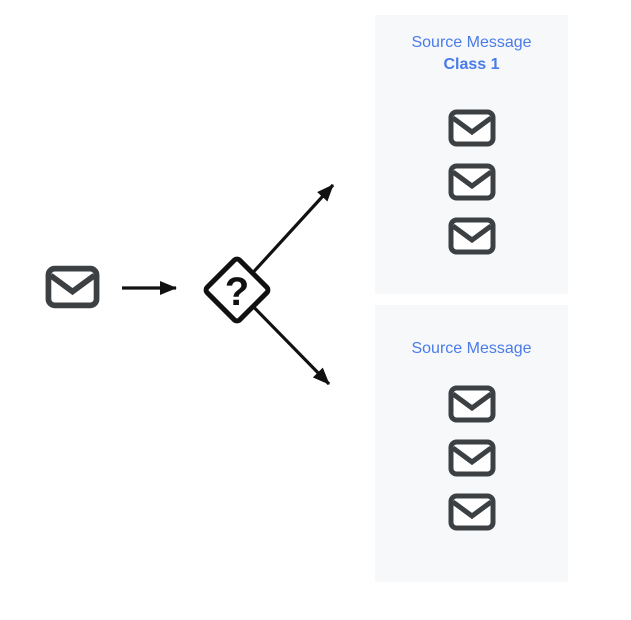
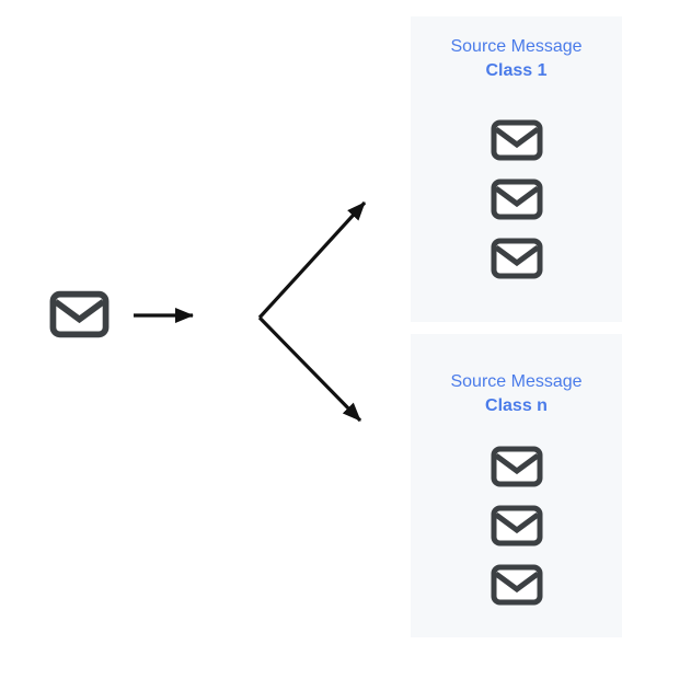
- ?
  Source Message
  Class 1
  Source Message
+ Class n
